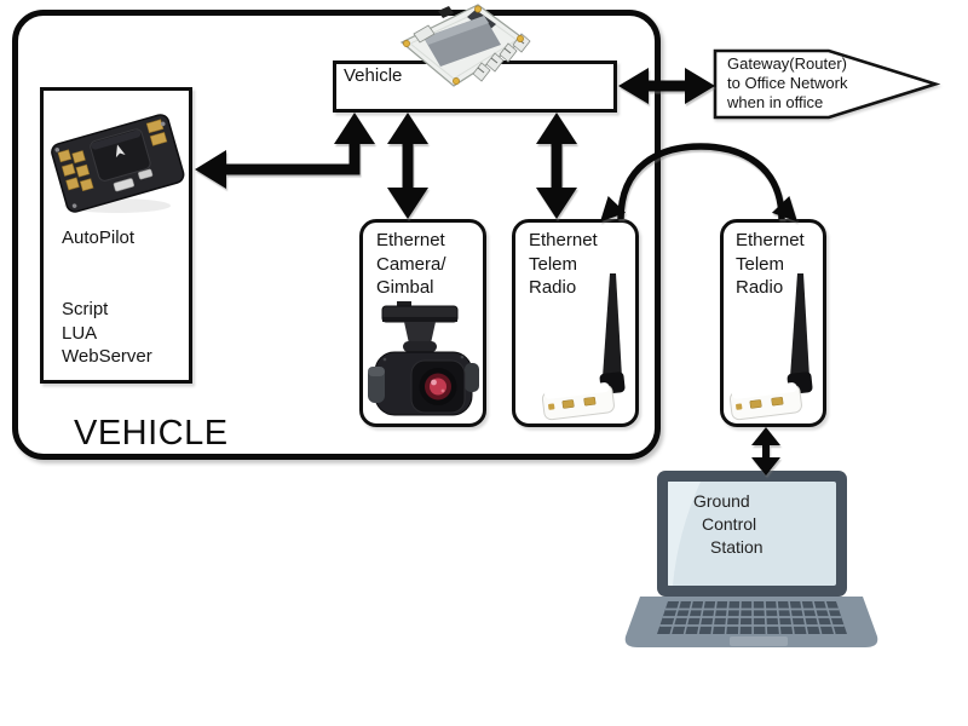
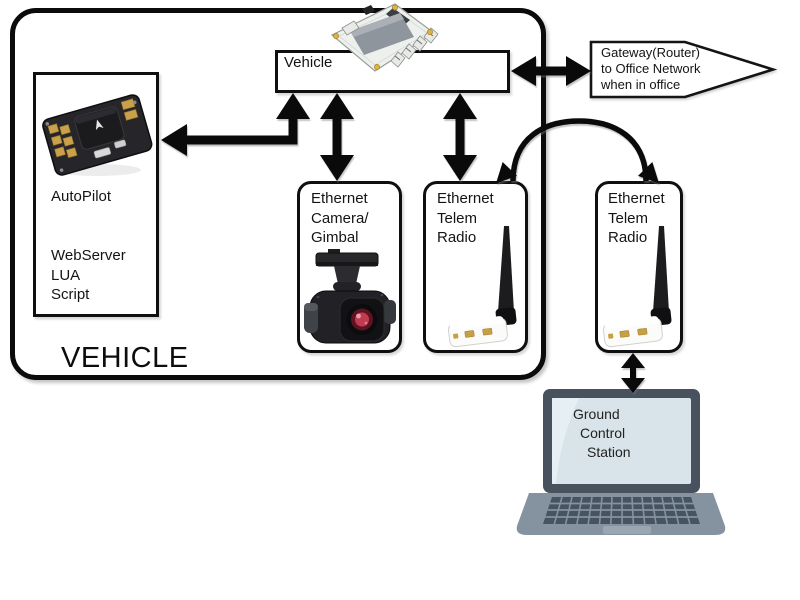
  VEHICLE
  AutoPilot
- Script
+ WebServer
  LUA
- WebServer
+ Script
  Vehicle
  Gateway(Router)
  to Office Network
  when in office
  Ethernet
  Camera/
  Gimbal
  Ethernet
  Telem
  Radio
  Ethernet
  Telem
  Radio
  Ground
  Control
  Station
